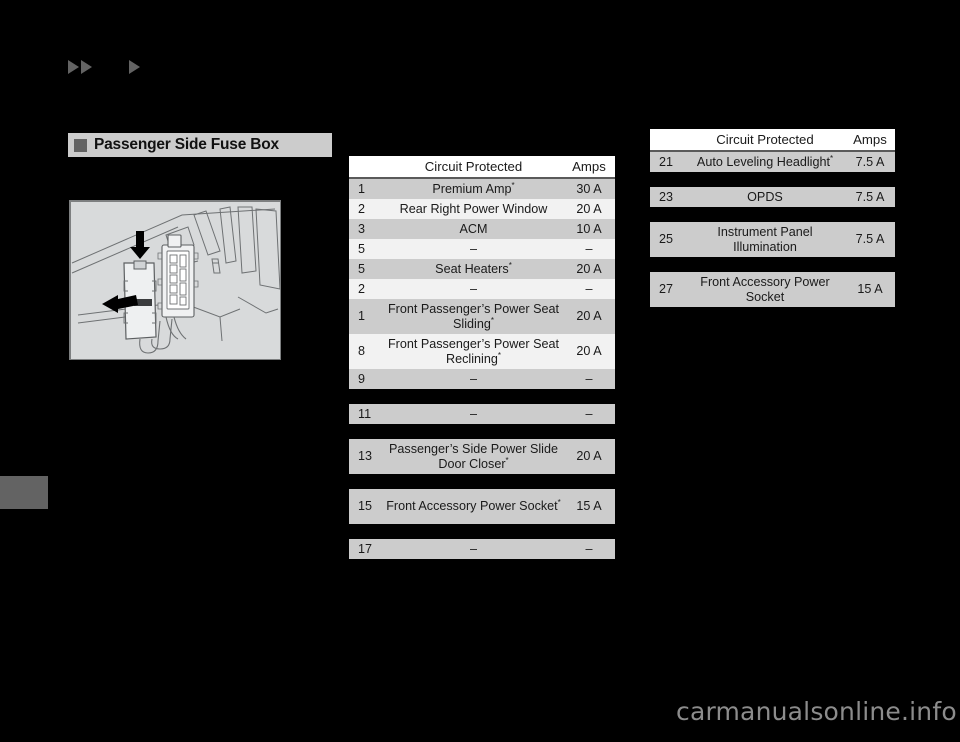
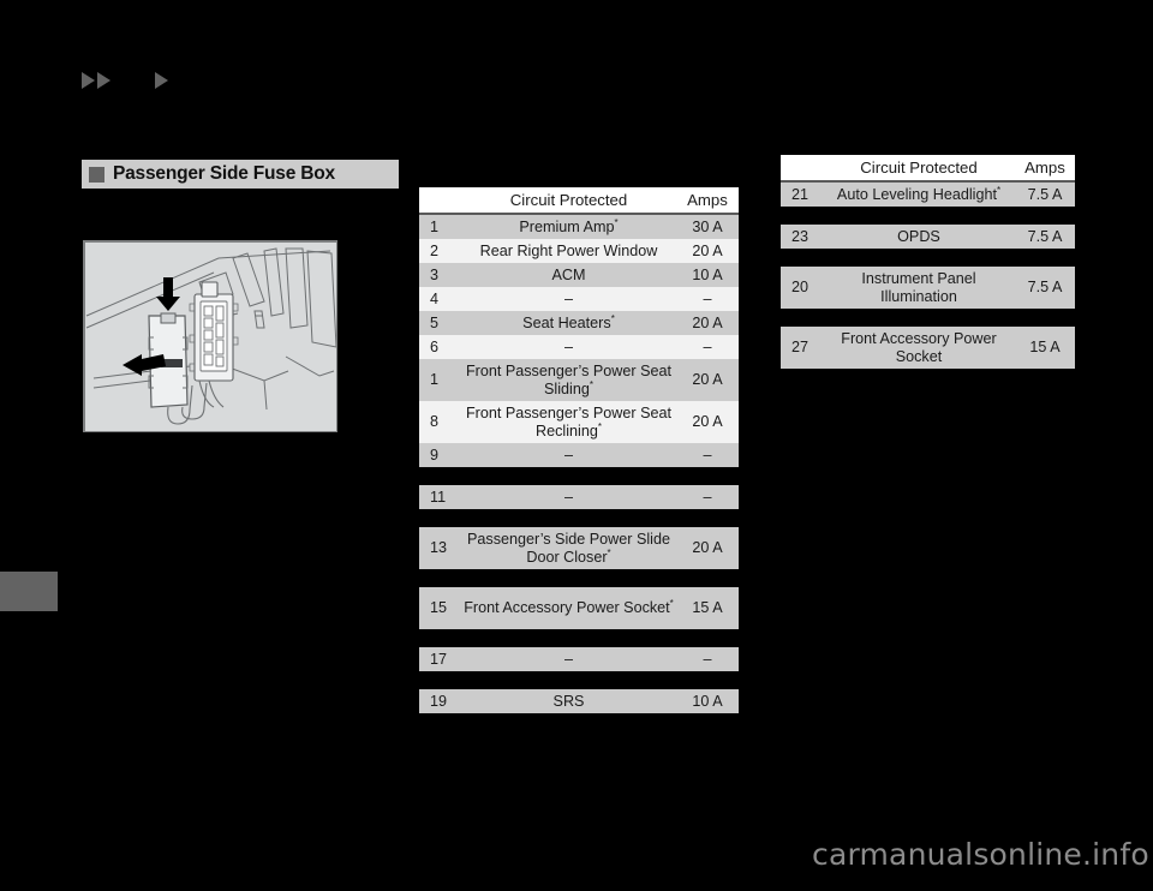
  Passenger Side Fuse Box
  	Circuit Protected	Amps
  1	Premium Amp*	30 A
  2	Rear Right Power Window	20 A
  3	ACM	10 A
- 5	–	–
+ 4	–	–
  5	Seat Heaters*	20 A
- 2	–	–
+ 6	–	–
  1	Front Passenger’s Power Seat Sliding*	20 A
  8	Front Passenger’s Power Seat Reclining*	20 A
  9	–	–
  11	–	–
  13	Passenger’s Side Power Slide Door Closer*	20 A
  15	Front Accessory Power Socket*	15 A
  17	–	–
+ 19	SRS	10 A
  	Circuit Protected	Amps
  21	Auto Leveling Headlight*	7.5 A
  23	OPDS	7.5 A
- 25	Instrument Panel Illumination	7.5 A
+ 20	Instrument Panel Illumination	7.5 A
  27	Front Accessory Power Socket	15 A
  carmanualsonline.info
